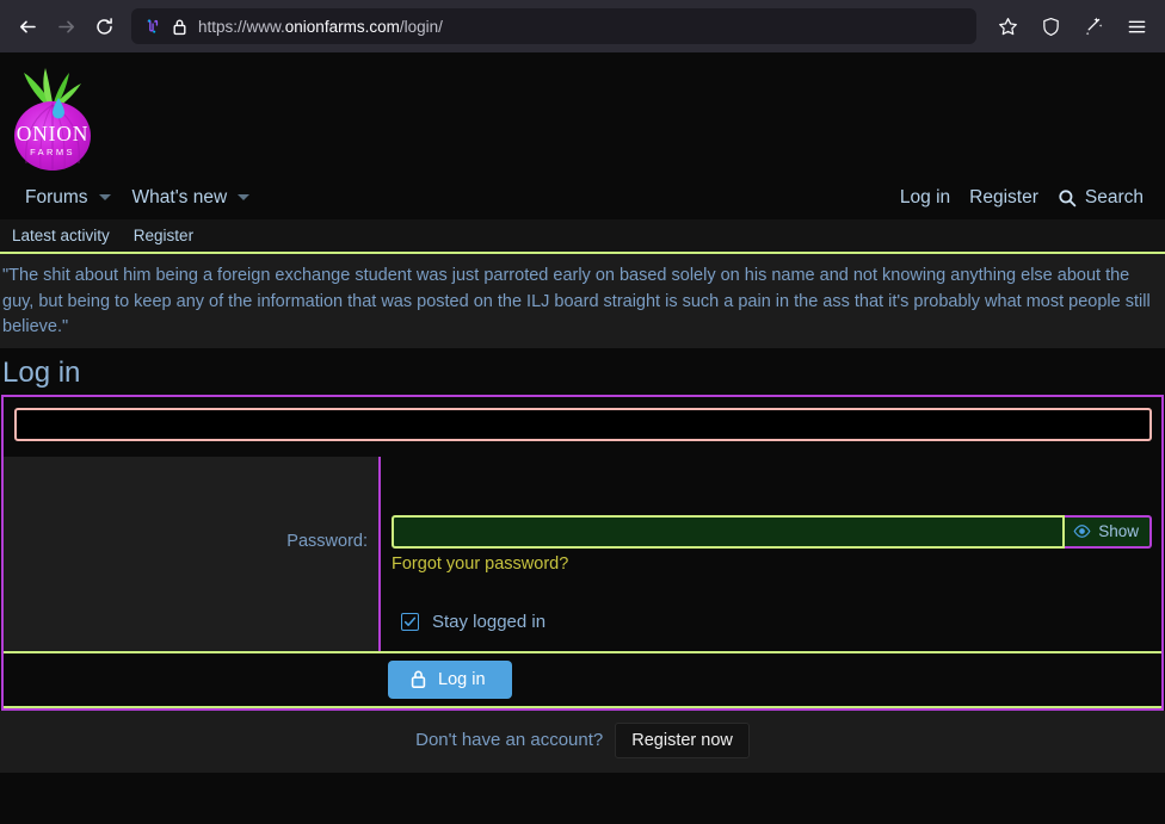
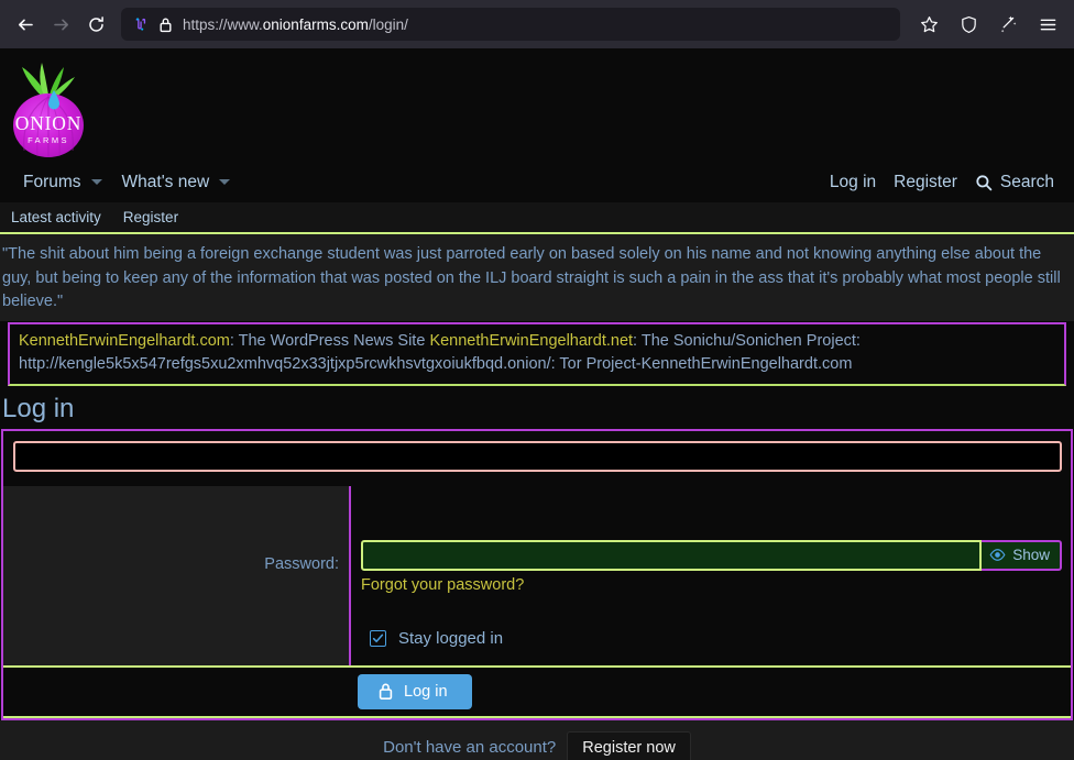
  https://www.onionfarms.com/login/
  ONION
  FARMS
  Forums
  What's new
  Log in
  Register
  Search
  Latest activity
  Register
  "The shit about him being a foreign exchange student was just parroted early on based solely on his name and not knowing anything else about the guy, but being to keep any of the information that was posted on the ILJ board straight is such a pain in the ass that it's probably what most people still believe."
+ KennethErwinEngelhardt.com: The WordPress News Site KennethErwinEngelhardt.net: The Sonichu/Sonichen Project: http://kengle5k5x547refgs5xu2xmhvq52x33jtjxp5rcwkhsvtgxoiukfbqd.onion/: Tor Project-KennethErwinEngelhardt.com
  Log in
  Password:
  Show
  Forgot your password?
  Stay logged in
  Log in
  Don't have an account?
  Register now
